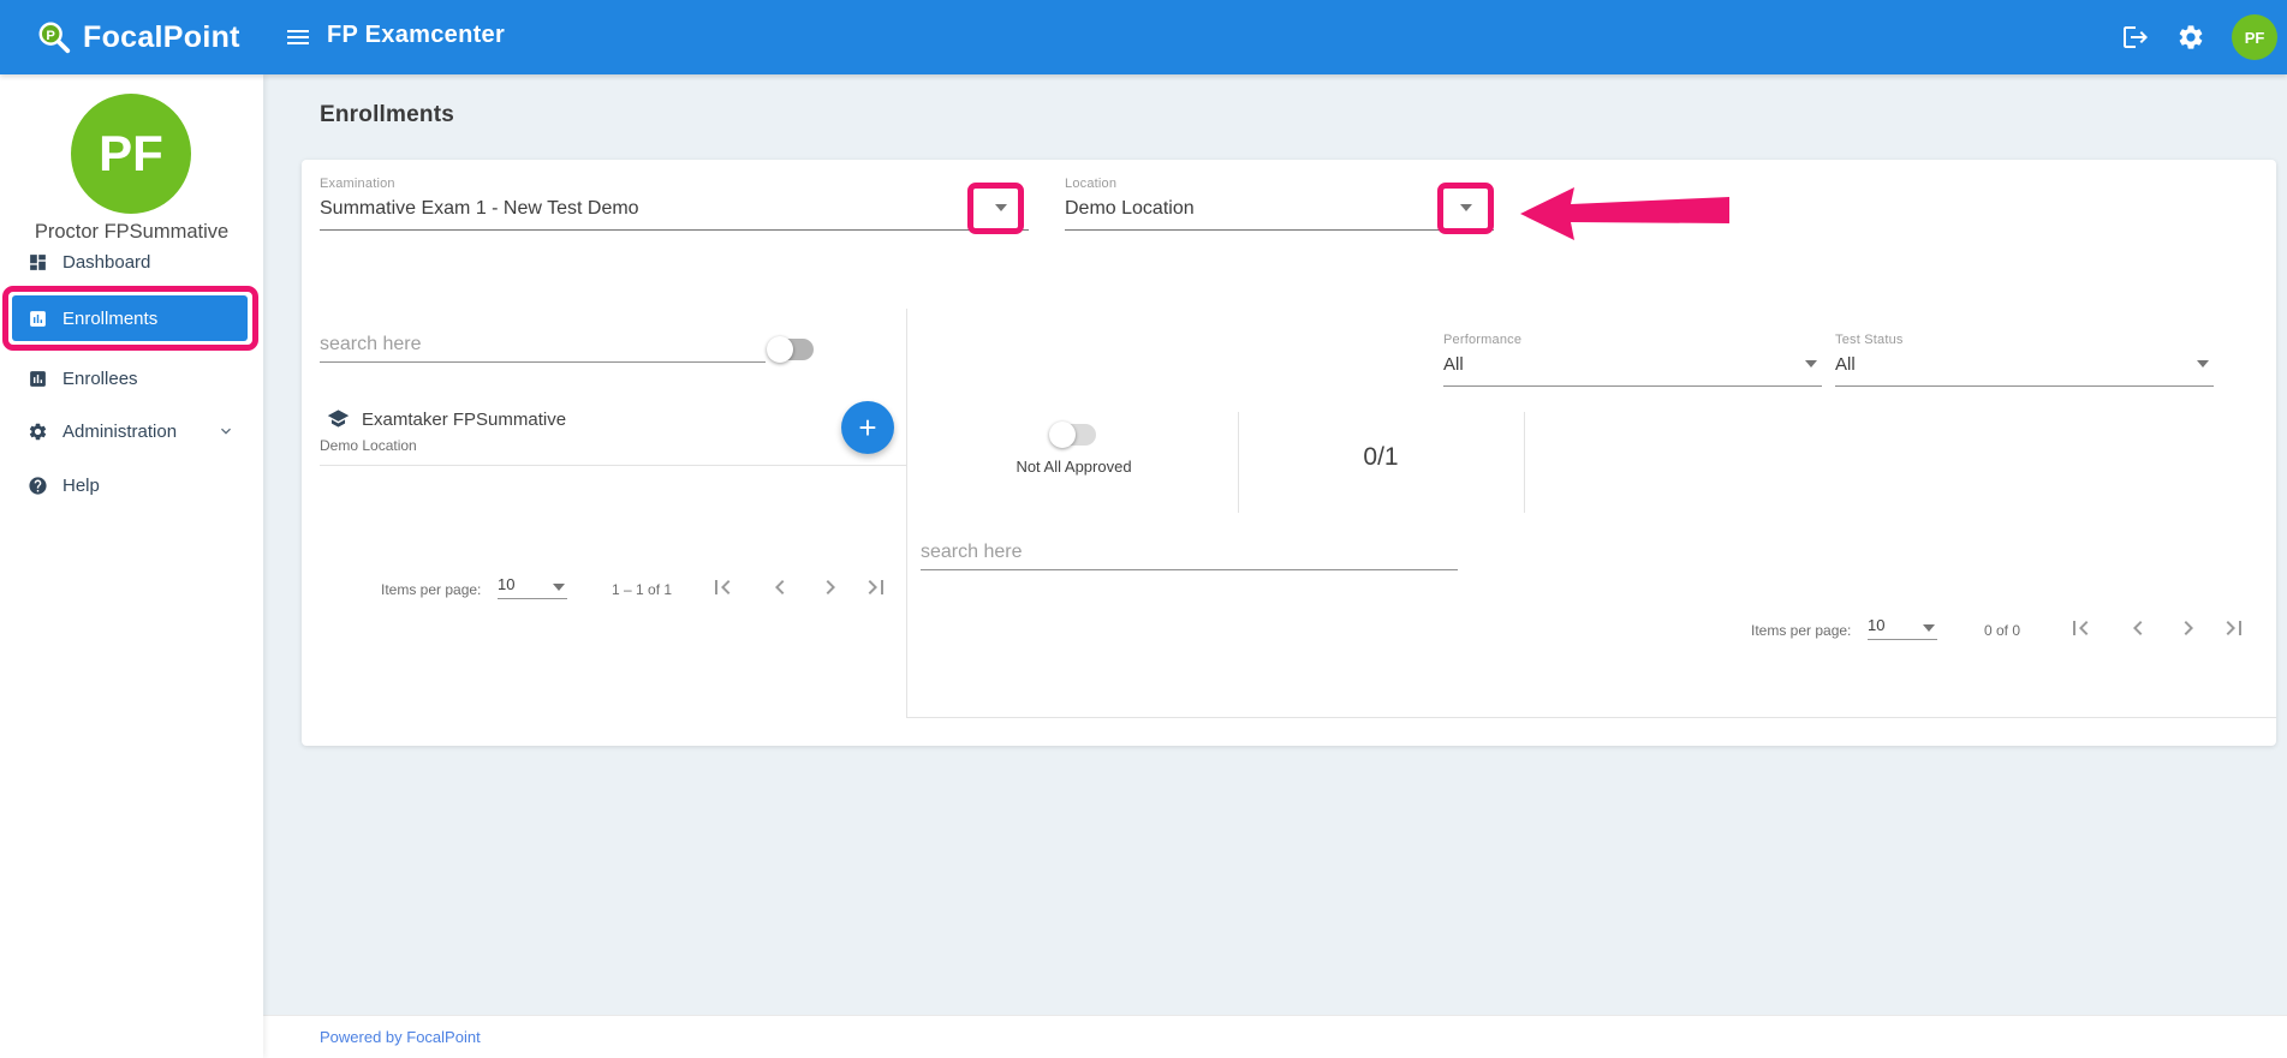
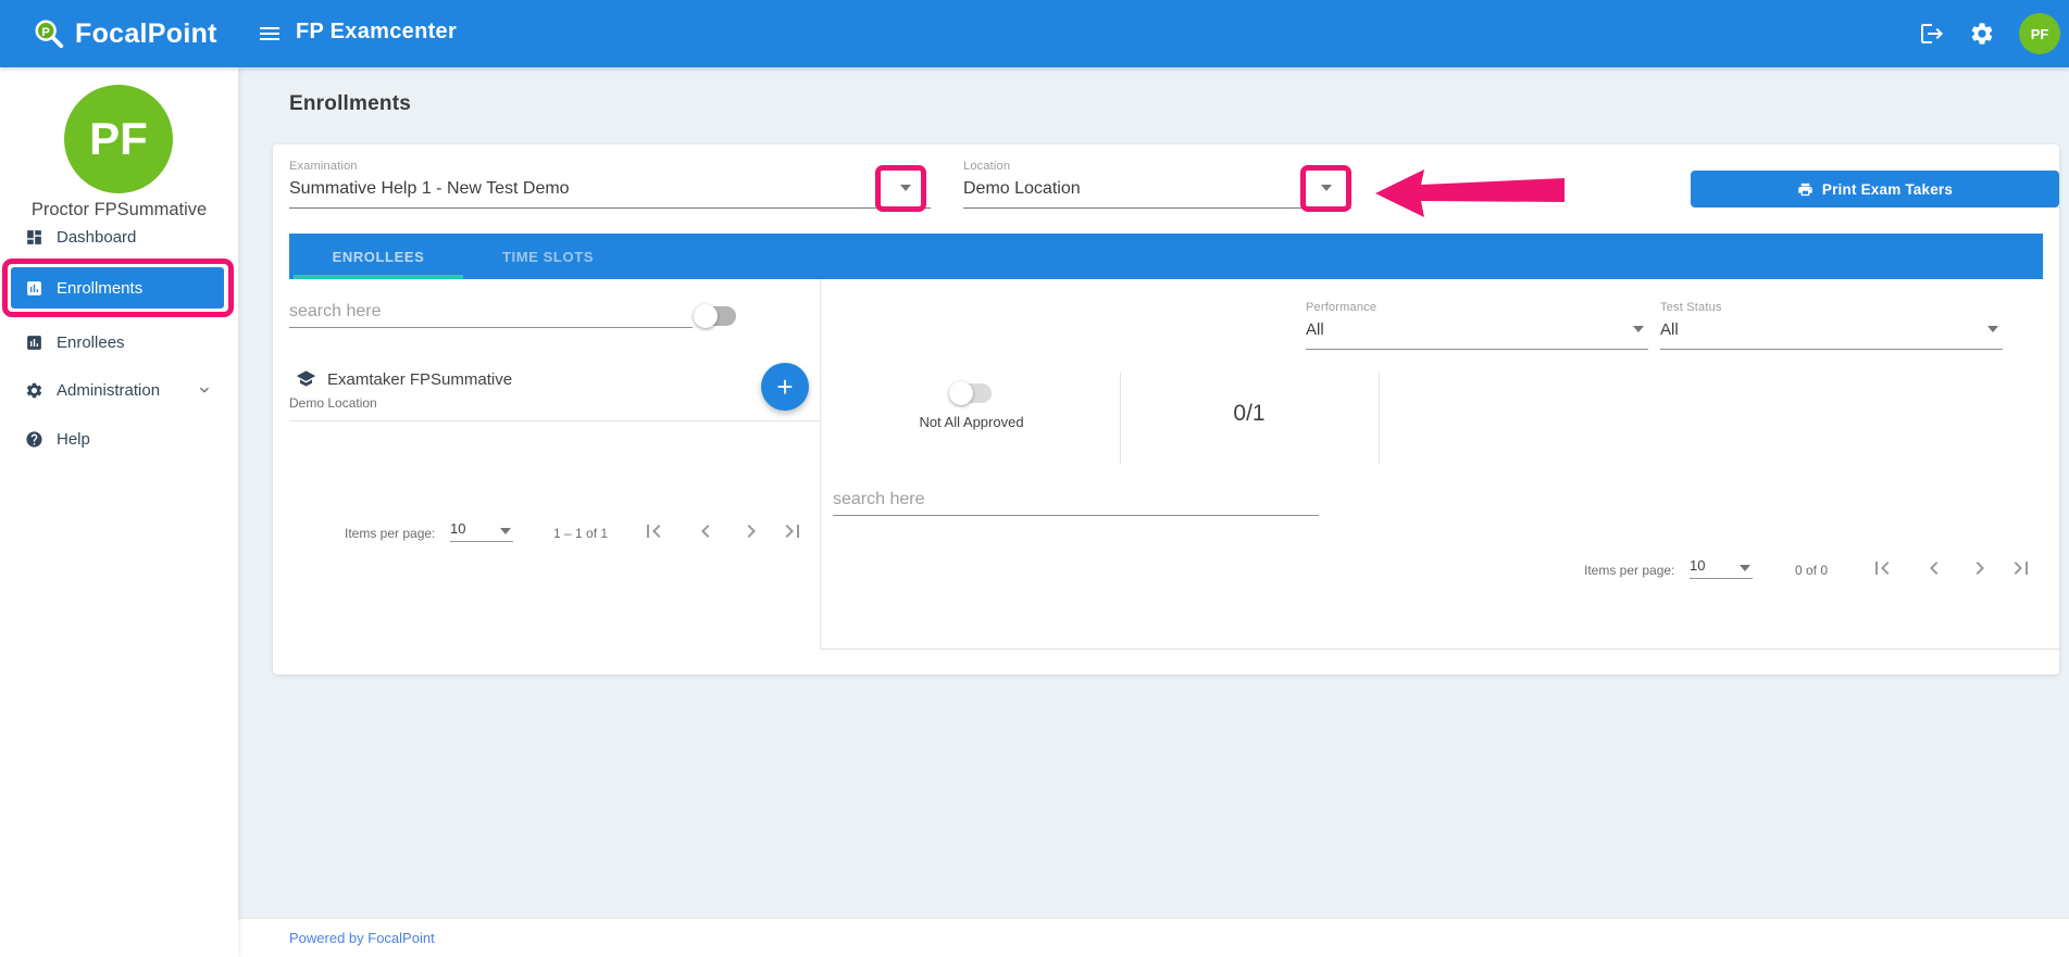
  P
  FocalPoint
  FP Examcenter
  PF
  PF
  Proctor FPSummative
  Dashboard
  Enrollments
  Enrollees
  Administration
  Help
  Enrollments
  Examination
- Summative Exam 1 - New Test Demo
+ Summative Help 1 - New Test Demo
  Location
  Demo Location
+ Print Exam Takers
+ ENROLLEES
+ TIME SLOTS
  search here
  Examtaker FPSummative
  Demo Location
  +
  Items per page:
  10
  1 – 1 of 1
  Performance
  All
  Test Status
  All
  Not All Approved
  0/1
  search here
  Items per page:
  10
  0 of 0
  Powered by FocalPoint
